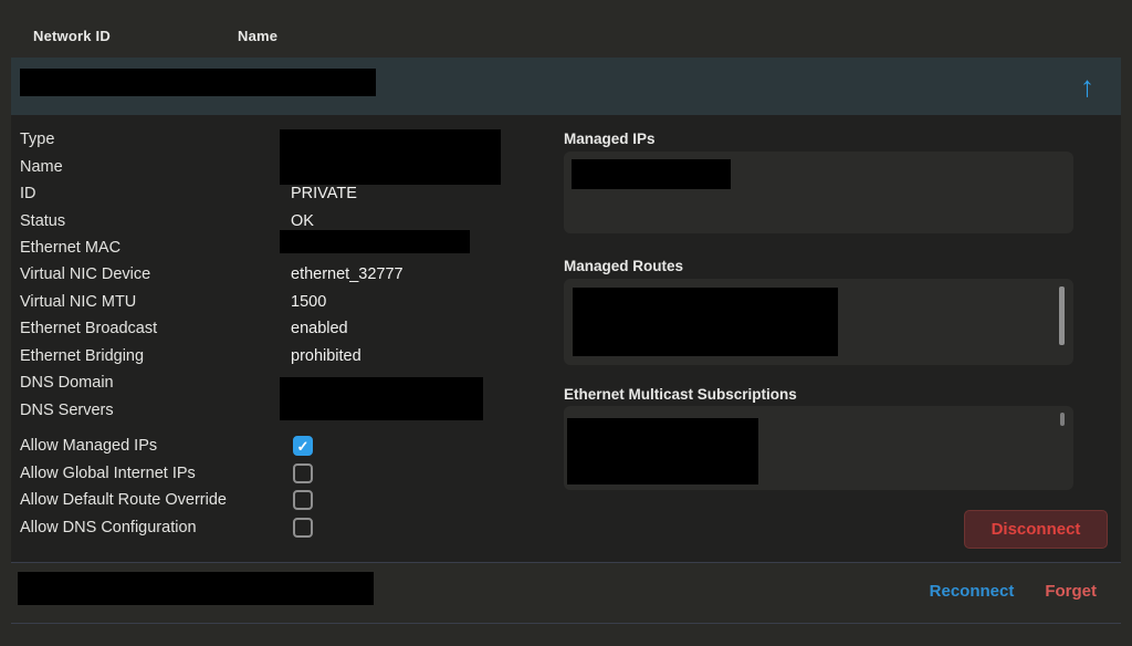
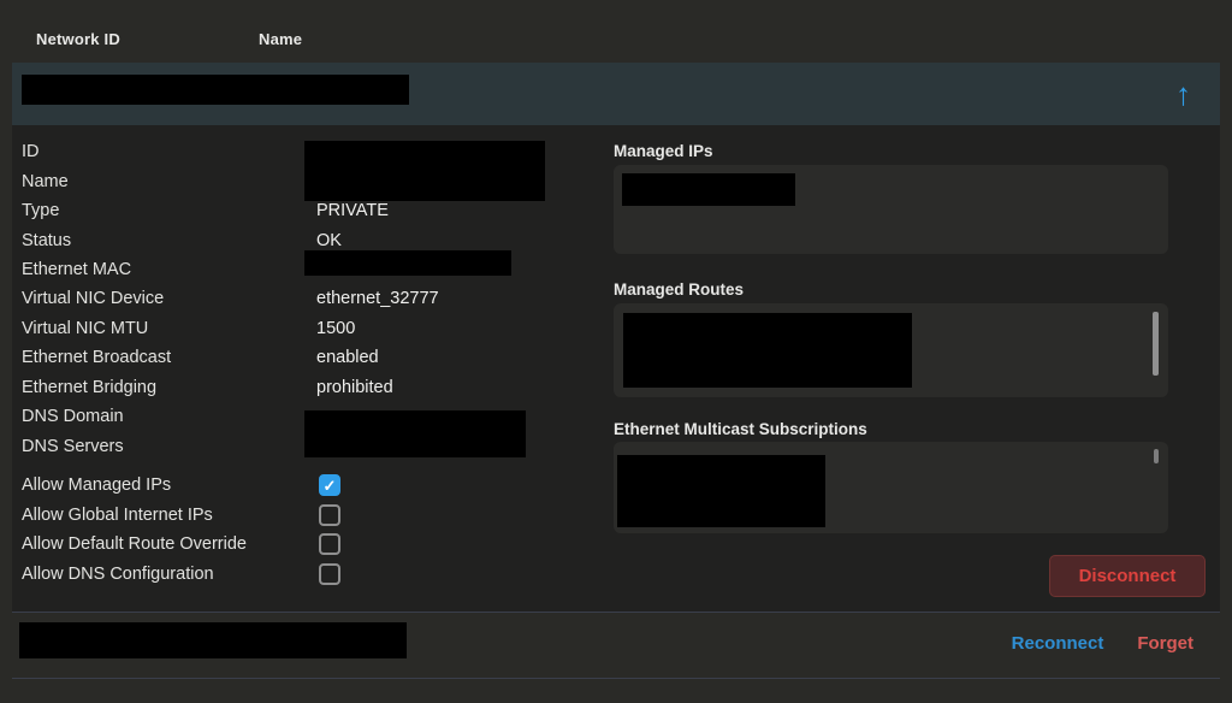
  Network ID
  Name
  ↑
- Type
+ ID
  Name
- ID
+ Type
  PRIVATE
  Status
  OK
  Ethernet MAC
  Virtual NIC Device
  ethernet_32777
  Virtual NIC MTU
  1500
  Ethernet Broadcast
  enabled
  Ethernet Bridging
  prohibited
  DNS Domain
  DNS Servers
  Allow Managed IPs
  ✓
  Allow Global Internet IPs
  Allow Default Route Override
  Allow DNS Configuration
  Managed IPs
  Managed Routes
  Ethernet Multicast Subscriptions
  Disconnect
  Reconnect
  Forget
